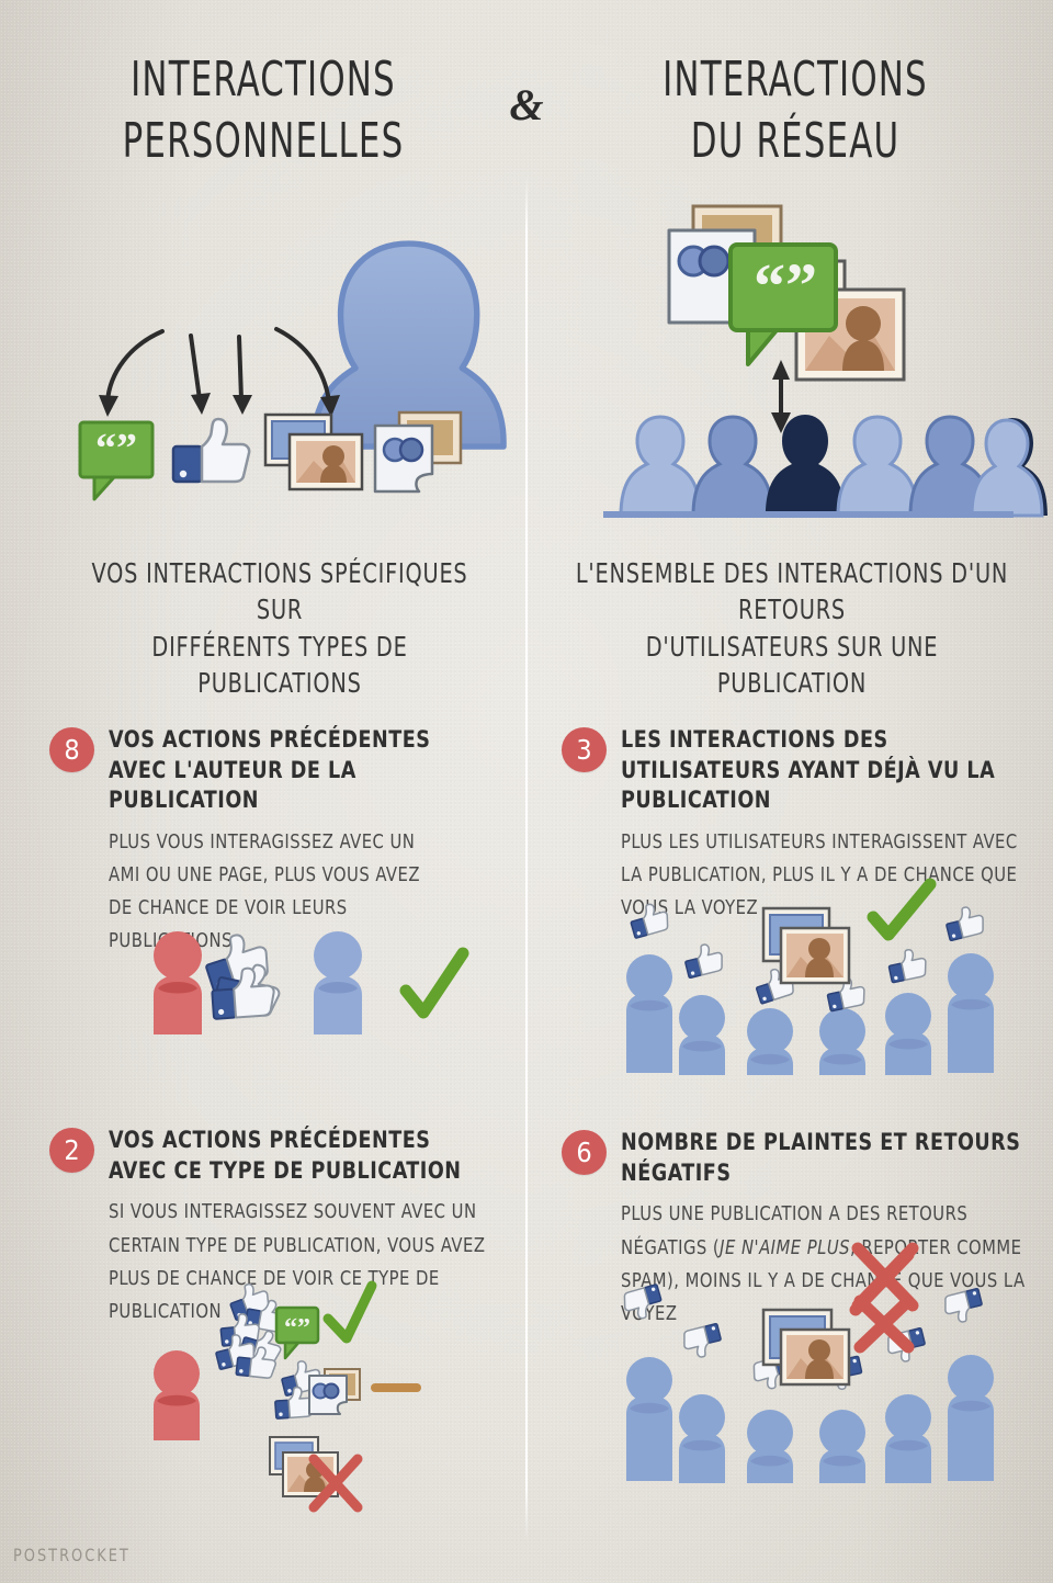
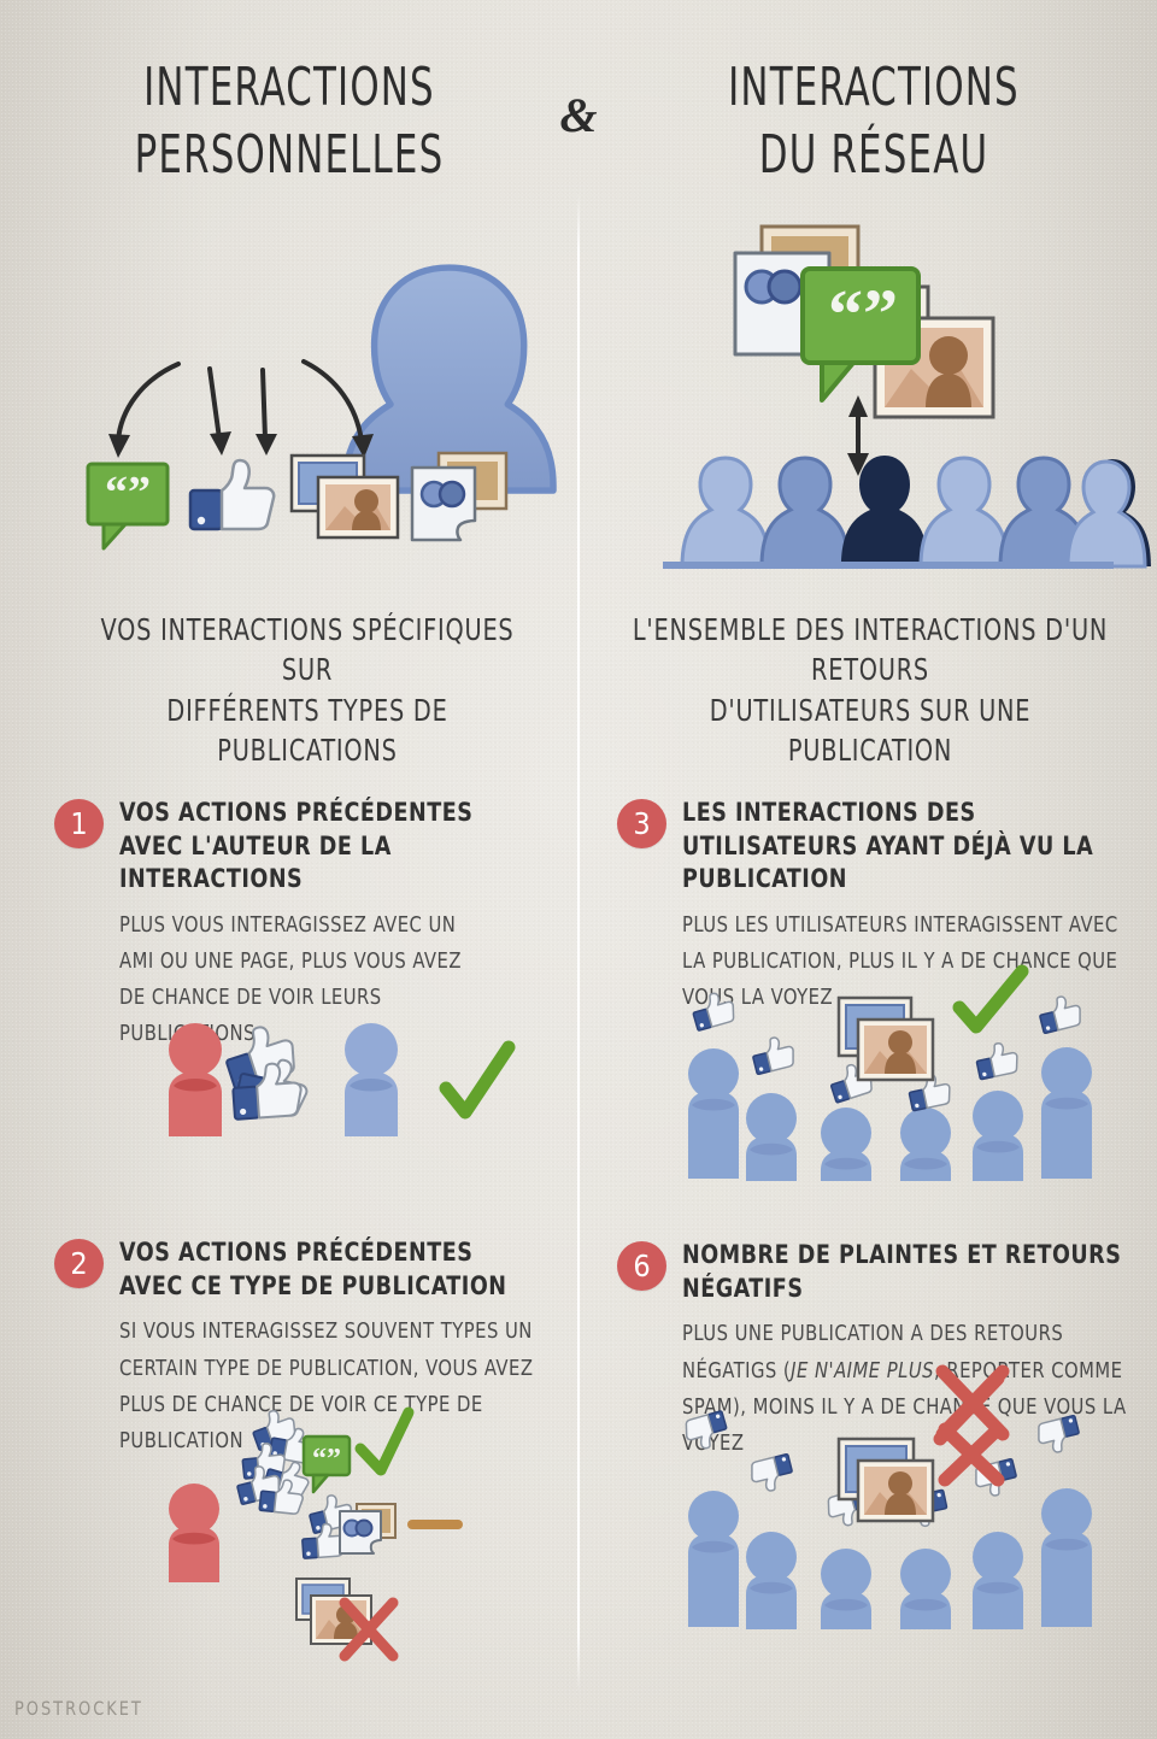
  INTERACTIONS
  PERSONNELLES
  &
  INTERACTIONS
  DU RÉSEAU
  “”
  “”
  VOS INTERACTIONS SPÉCIFIQUES SUR
  DIFFÉRENTS TYPES DE PUBLICATIONS
  L'ENSEMBLE DES INTERACTIONS D'UN RETOURS
  D'UTILISATEURS SUR UNE PUBLICATION
- 8
+ 1
- VOS ACTIONS PRÉCÉDENTES AVEC L'AUTEUR DE LA PUBLICATION
+ VOS ACTIONS PRÉCÉDENTES AVEC L'AUTEUR DE LA INTERACTIONS
  PLUS VOUS INTERAGISSEZ AVEC UN AMI OU UNE PAGE, PLUS VOUS AVEZ DE CHANCE DE VOIR LEURS PUBLIONS
  2
  VOS ACTIONS PRÉCÉDENTES AVEC CE TYPE DE PUBLICATION
- SI VOUS INTERAGISSEZ SOUVENT AVEC UN CERTAIN TYPE DE PUBLICATION, VOUS AVEZ PLUS DE CHANCE DE VOIR CE TYPE DE PUBLICATION
+ SI VOUS INTERAGISSEZ SOUVENT TYPES UN CERTAIN TYPE DE PUBLICATION, VOUS AVEZ PLUS DE CHANCE DE VOIR CE TYPE DE PUBLICATION
  “”
  3
  LES INTERACTIONS DES UTILISATEURS AYANT DÉJÀ VU LA PUBLICATION
  PLUS LES UTILISATEURS INTERAGISSENT AVEC LA PUBLICATION, PLUS IL Y A DE CHANCE QUE VOS LA VOYEZ
  6
  NOMBRE DE PLAINTES ET RETOURS NÉGATIFS
  PLUS UNE PUBLICATION A DES RETOURS NÉGATIGS (JE N'AIME PLUS REPOTER COMME SPAM), MOINS IL Y A DE CHA QUE VOUS LA VYEZ
  POSTROCKET
